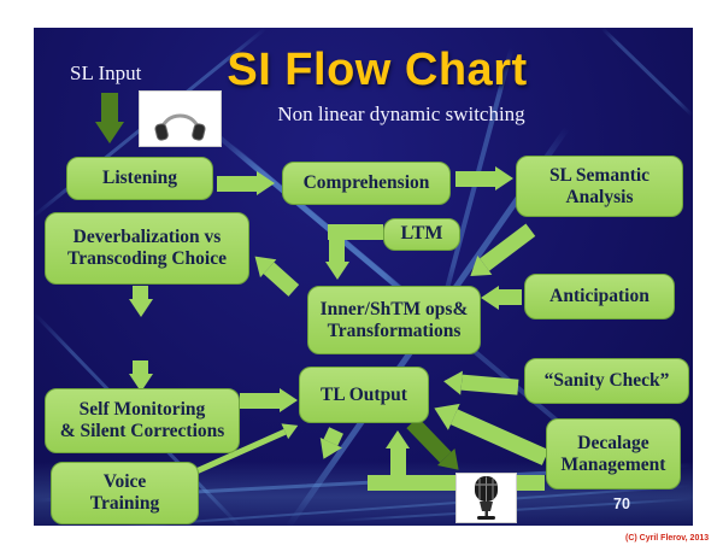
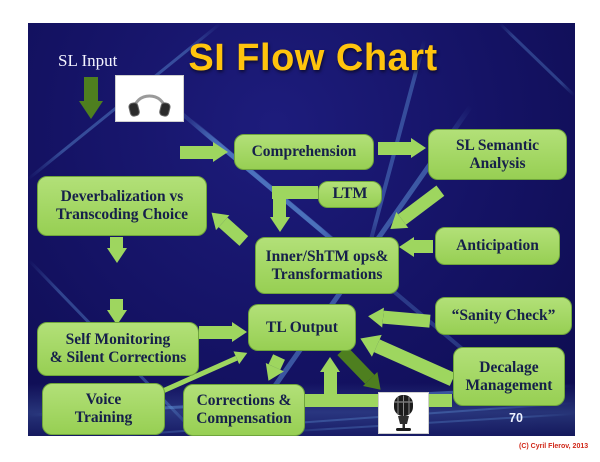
  SI Flow Chart
- Non linear dynamic switching
  SL Input
- Listening
  Comprehension
  SL Semantic
  Analysis
  Deverbalization vs
  Transcoding Choice
  LTM
  Inner/ShTM ops&
  Transformations
  Anticipation
  TL Output
  “Sanity Check”
  Self Monitoring
  & Silent Corrections
  Decalage
  Management
  Voice
  Training
+ Corrections &
+ Compensation
  70
